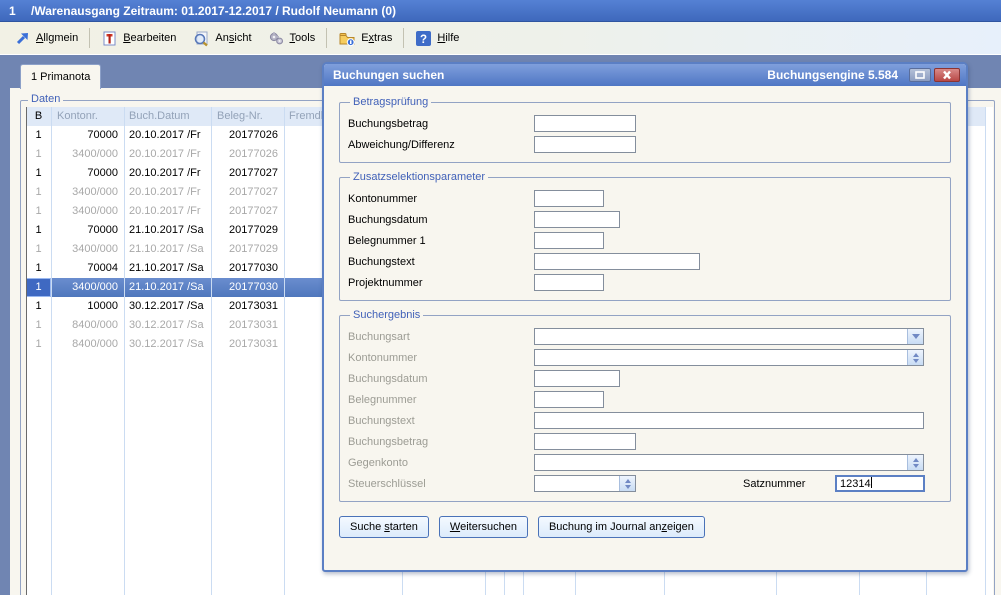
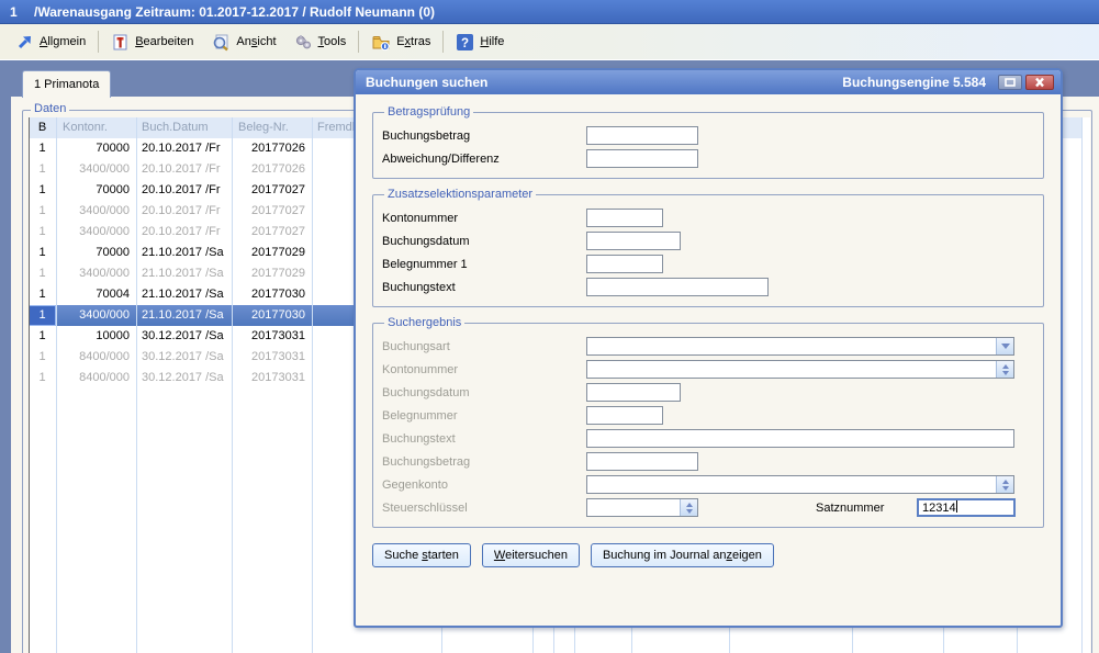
  1
  /Warenausgang Zeitraum: 01.2017-12.2017 / Rudolf Neumann (0)
  Allgmein
  Bearbeiten
  Ansicht
  Tools
  Extras
  ?
  Hilfe
  1 Primanota
  Daten
  B
  Kontonr.
  Buch.Datum
  Beleg-Nr.
  1
  70000
  20.10.2017 /Fr
  20177026
  1
  3400/000
  20.10.2017 /Fr
  20177026
  1
  70000
  20.10.2017 /Fr
  20177027
  1
  3400/000
  20.10.2017 /Fr
  20177027
  1
  3400/000
  20.10.2017 /Fr
  20177027
  1
  70000
  21.10.2017 /Sa
  20177029
  1
  3400/000
  21.10.2017 /Sa
  20177029
  1
  70004
  21.10.2017 /Sa
  20177030
  1
  3400/000
  21.10.2017 /Sa
  20177030
  1
  10000
  30.12.2017 /Sa
  20173031
  1
  8400/000
  30.12.2017 /Sa
  20173031
  1
  8400/000
  30.12.2017 /Sa
  20173031
  Buchungen suchen
  Buchungsengine 5.584
  Betragsprüfung
  Buchungsbetrag
  Abweichung/Differenz
  Zusatzselektionsparameter
  Kontonummer
  Buchungsdatum
  Belegnummer 1
  Buchungstext
- Projektnummer
  Suchergebnis
  Buchungsart
  Kontonummer
  Buchungsdatum
  Belegnummer
  Buchungstext
  Buchungsbetrag
  Gegenkonto
  Steuerschlüssel
  Satznummer
  12314
  Suche starten
  Weitersuchen
  Buchung im Journal anzeigen
